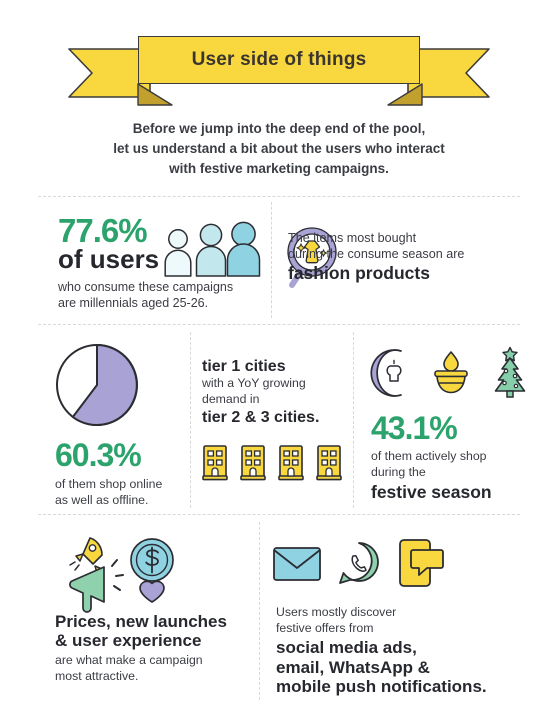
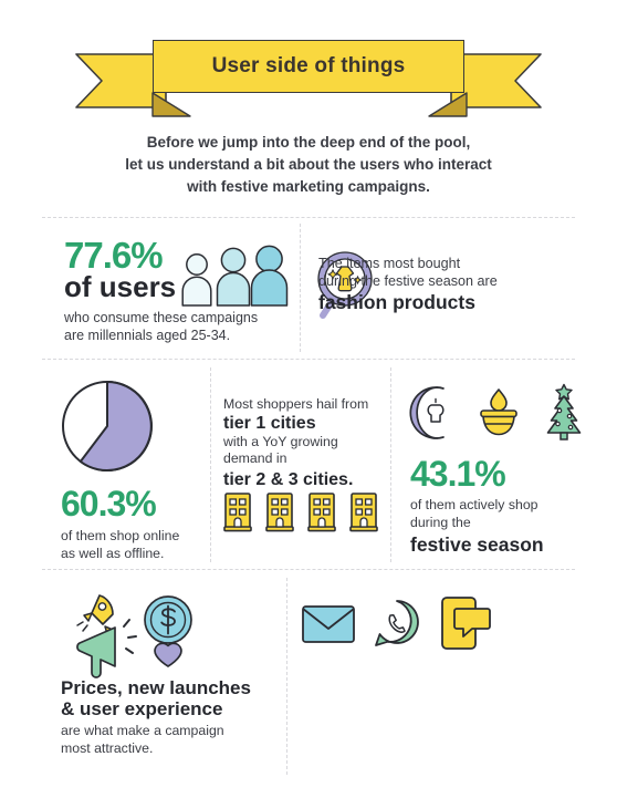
  User side of things
  Before we jump into the deep end of the pool,
  let us understand a bit about the users who interact
  with festive marketing campaigns.
  77.6
  %
  of users
  who consume these campaigns
- are millennials aged 25-26.
+ are millennials aged 25-34.
  The items most bought
- during the consume season are
+ during the festive season are
  fashion products
  60.3
  %
  of them shop online
  as well as offline.
+ Most shoppers hail from
  tier 1 cities
  with a YoY growing
  demand in
  tier 2 & 3 cities.
  43.1
  %
  of them actively shop
  during the
  festive season
  Prices, new launches
  & user experience
  are what make a campaign
  most attractive.
- Users mostly discover
- festive offers from
- social media ads,
- email, WhatsApp &
- mobile push notifications.
